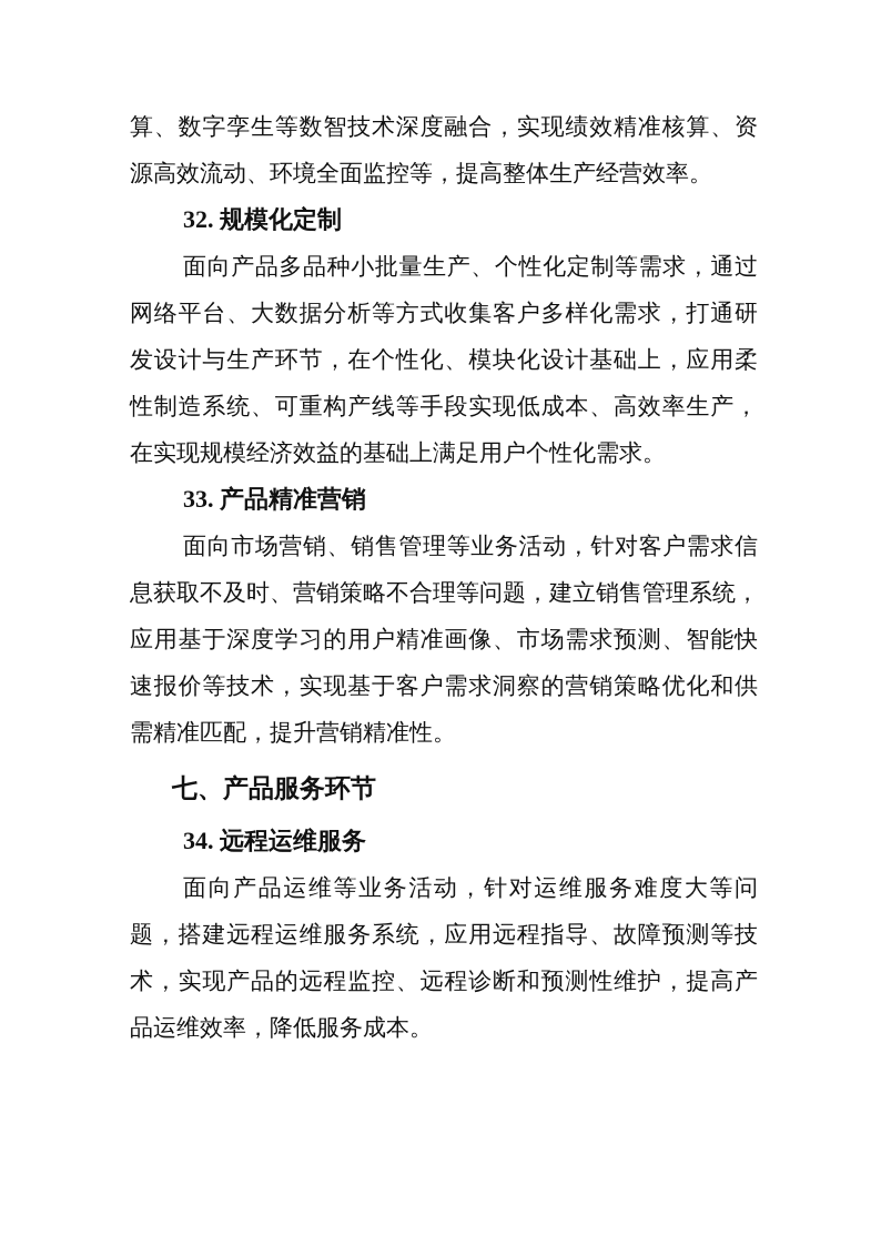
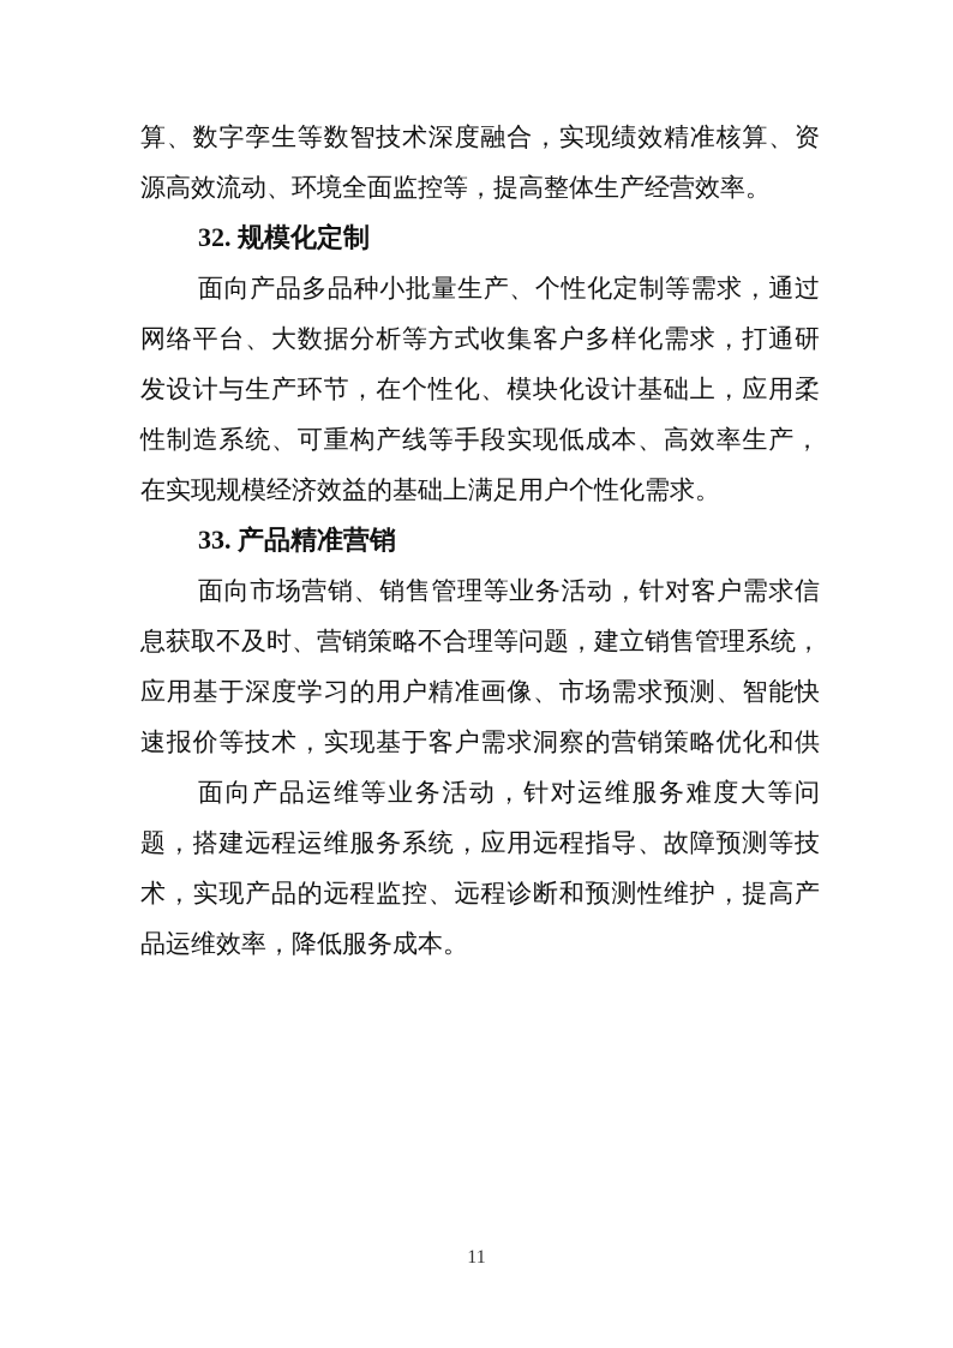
  算、数字孪生等数智技术深度融合，实现绩效精准核算、资
  源高效流动、环境全面监控等，提高整体生产经营效率。
  32. 规模化定制
  面向产品多品种小批量生产、个性化定制等需求，通过
  网络平台、大数据分析等方式收集客户多样化需求，打通研
  发设计与生产环节，在个性化、模块化设计基础上，应用柔
  性制造系统、可重构产线等手段实现低成本、高效率生产，
  在实现规模经济效益的基础上满足用户个性化需求。
  33. 产品精准营销
  面向市场营销、销售管理等业务活动，针对客户需求信
  息获取不及时、营销策略不合理等问题，建立销售管理系统，
  应用基于深度学习的用户精准画像、市场需求预测、智能快
  速报价等技术，实现基于客户需求洞察的营销策略优化和供
- 需精准匹配，提升营销精准性。
- 七、产品服务环节
- 34. 远程运维服务
  面向产品运维等业务活动，针对运维服务难度大等问
  题，搭建远程运维服务系统，应用远程指导、故障预测等技
  术，实现产品的远程监控、远程诊断和预测性维护，提高产
  品运维效率，降低服务成本。
+ 11
